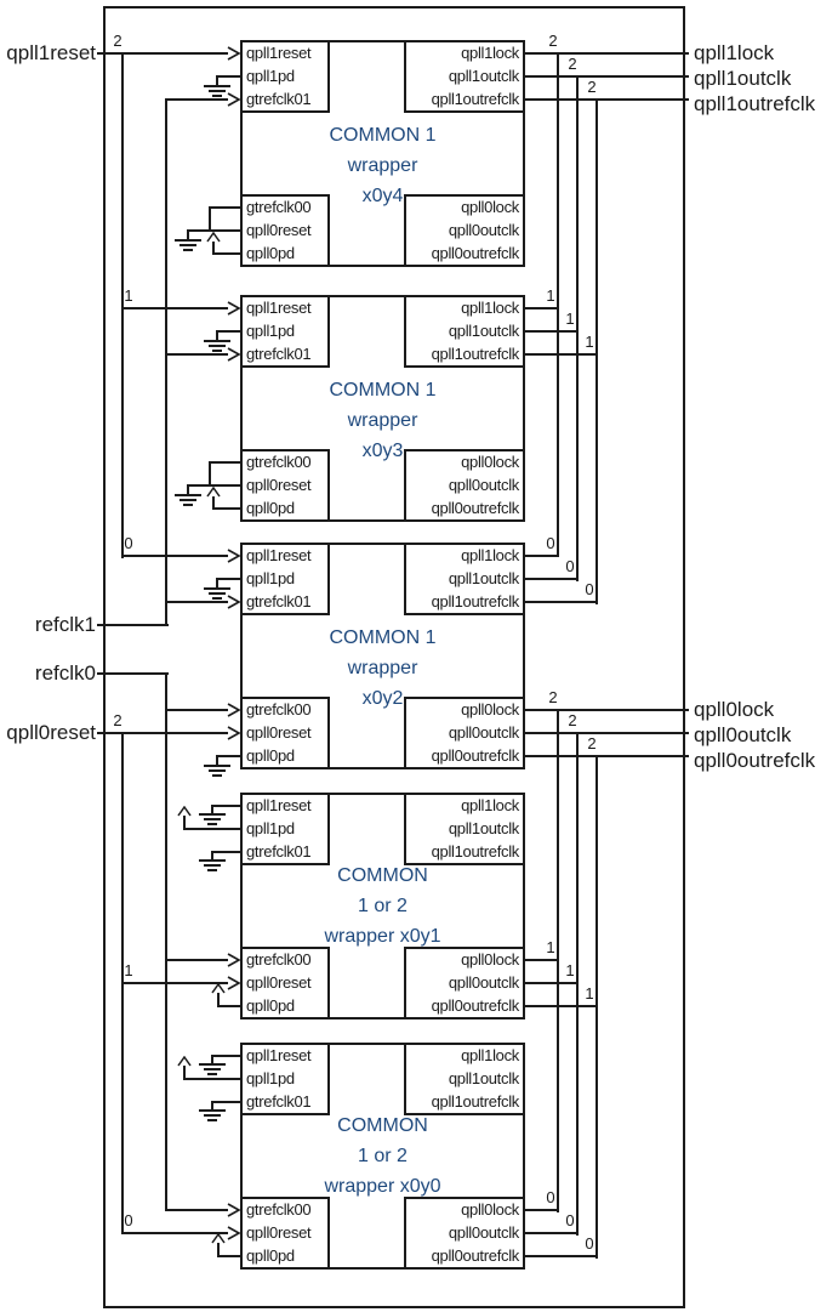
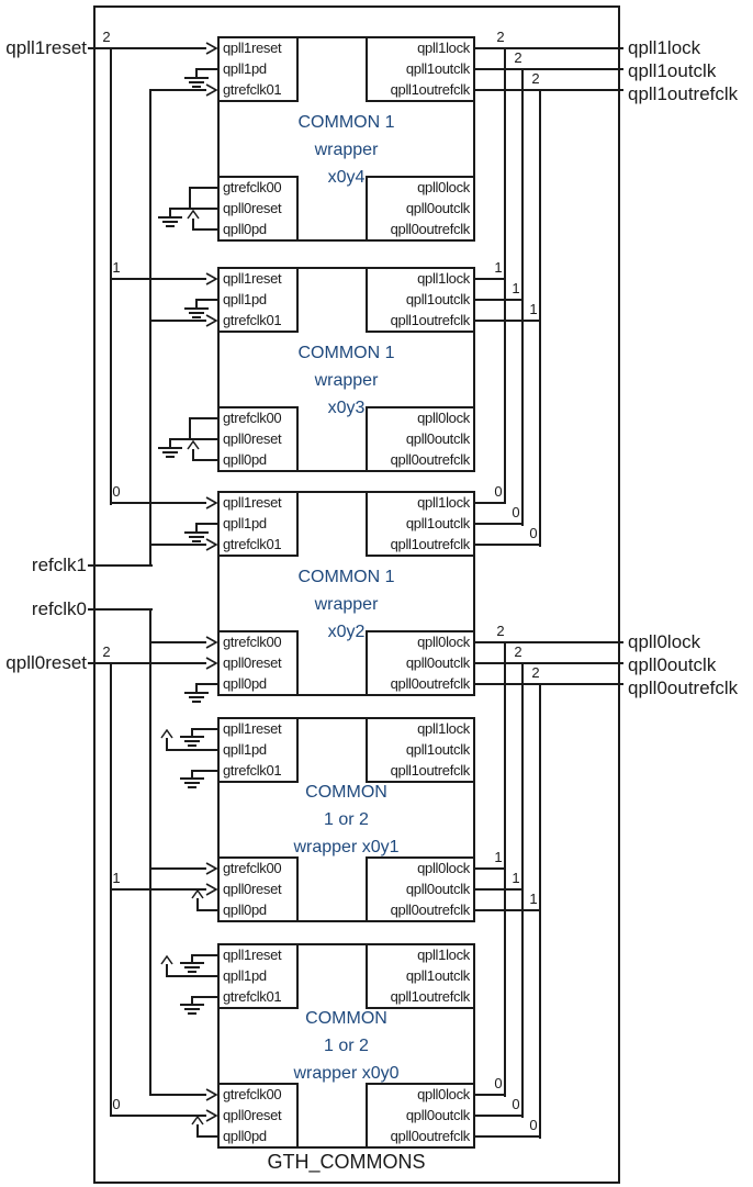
+ GTH_COMMONS
  qpll1reset
  refclk1
  refclk0
  qpll0reset
  qpll1lock
  qpll1outclk
  qpll1outrefclk
  qpll0lock
  qpll0outclk
  qpll0outrefclk
  2
  1
  0
  2
  1
  0
  2
  2
  2
  1
  1
  1
  0
  0
  0
  2
  2
  2
  1
  1
  1
  0
  0
  0
  qpll1reset
  qpll1pd
  gtrefclk01
  gtrefclk00
  qpll0reset
  qpll0pd
  qpll1lock
  qpll1outclk
  qpll1outrefclk
  qpll0lock
  qpll0outclk
  qpll0outrefclk
  COMMON 1
  wrapper
  x0y4
  qpll1reset
  qpll1pd
  gtrefclk01
  gtrefclk00
  qpll0reset
  qpll0pd
  qpll1lock
  qpll1outclk
  qpll1outrefclk
  qpll0lock
  qpll0outclk
  qpll0outrefclk
  COMMON 1
  wrapper
  x0y3
  qpll1reset
  qpll1pd
  gtrefclk01
  gtrefclk00
  qpll0reset
  qpll0pd
  qpll1lock
  qpll1outclk
  qpll1outrefclk
  qpll0lock
  qpll0outclk
  qpll0outrefclk
  COMMON 1
  wrapper
  x0y2
  qpll1reset
  qpll1pd
  gtrefclk01
  gtrefclk00
  qpll0reset
  qpll0pd
  qpll1lock
  qpll1outclk
  qpll1outrefclk
  qpll0lock
  qpll0outclk
  qpll0outrefclk
  COMMON
  1 or 2
  wrapper x0y1
  qpll1reset
  qpll1pd
  gtrefclk01
  gtrefclk00
  qpll0reset
  qpll0pd
  qpll1lock
  qpll1outclk
  qpll1outrefclk
  qpll0lock
  qpll0outclk
  qpll0outrefclk
  COMMON
  1 or 2
  wrapper x0y0
